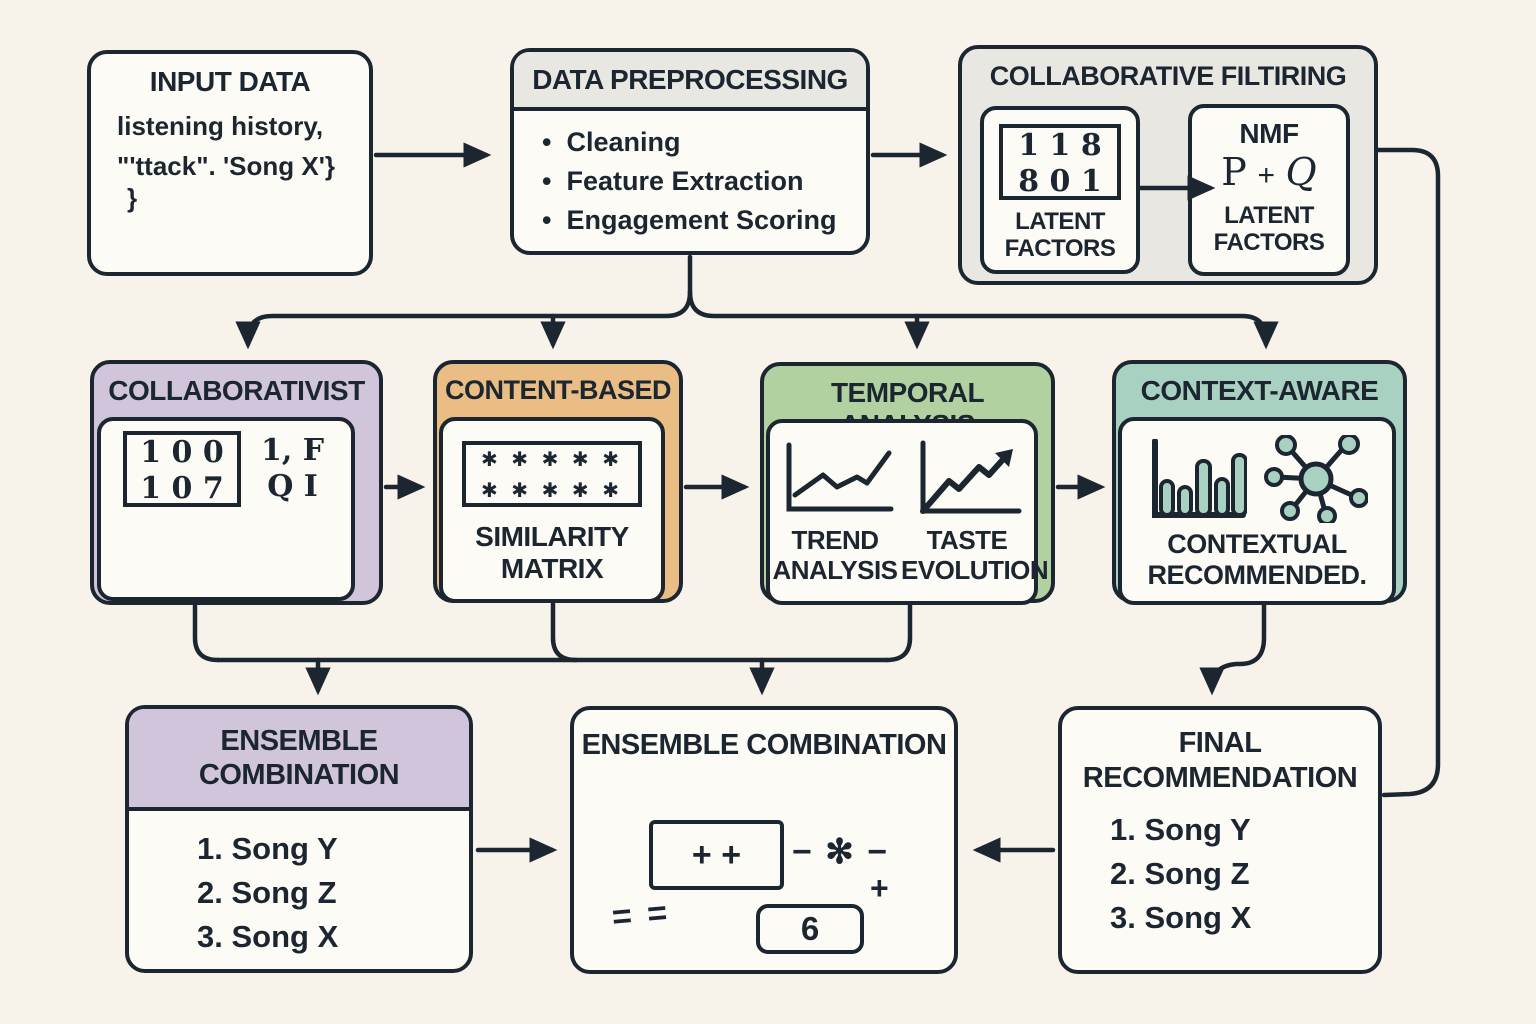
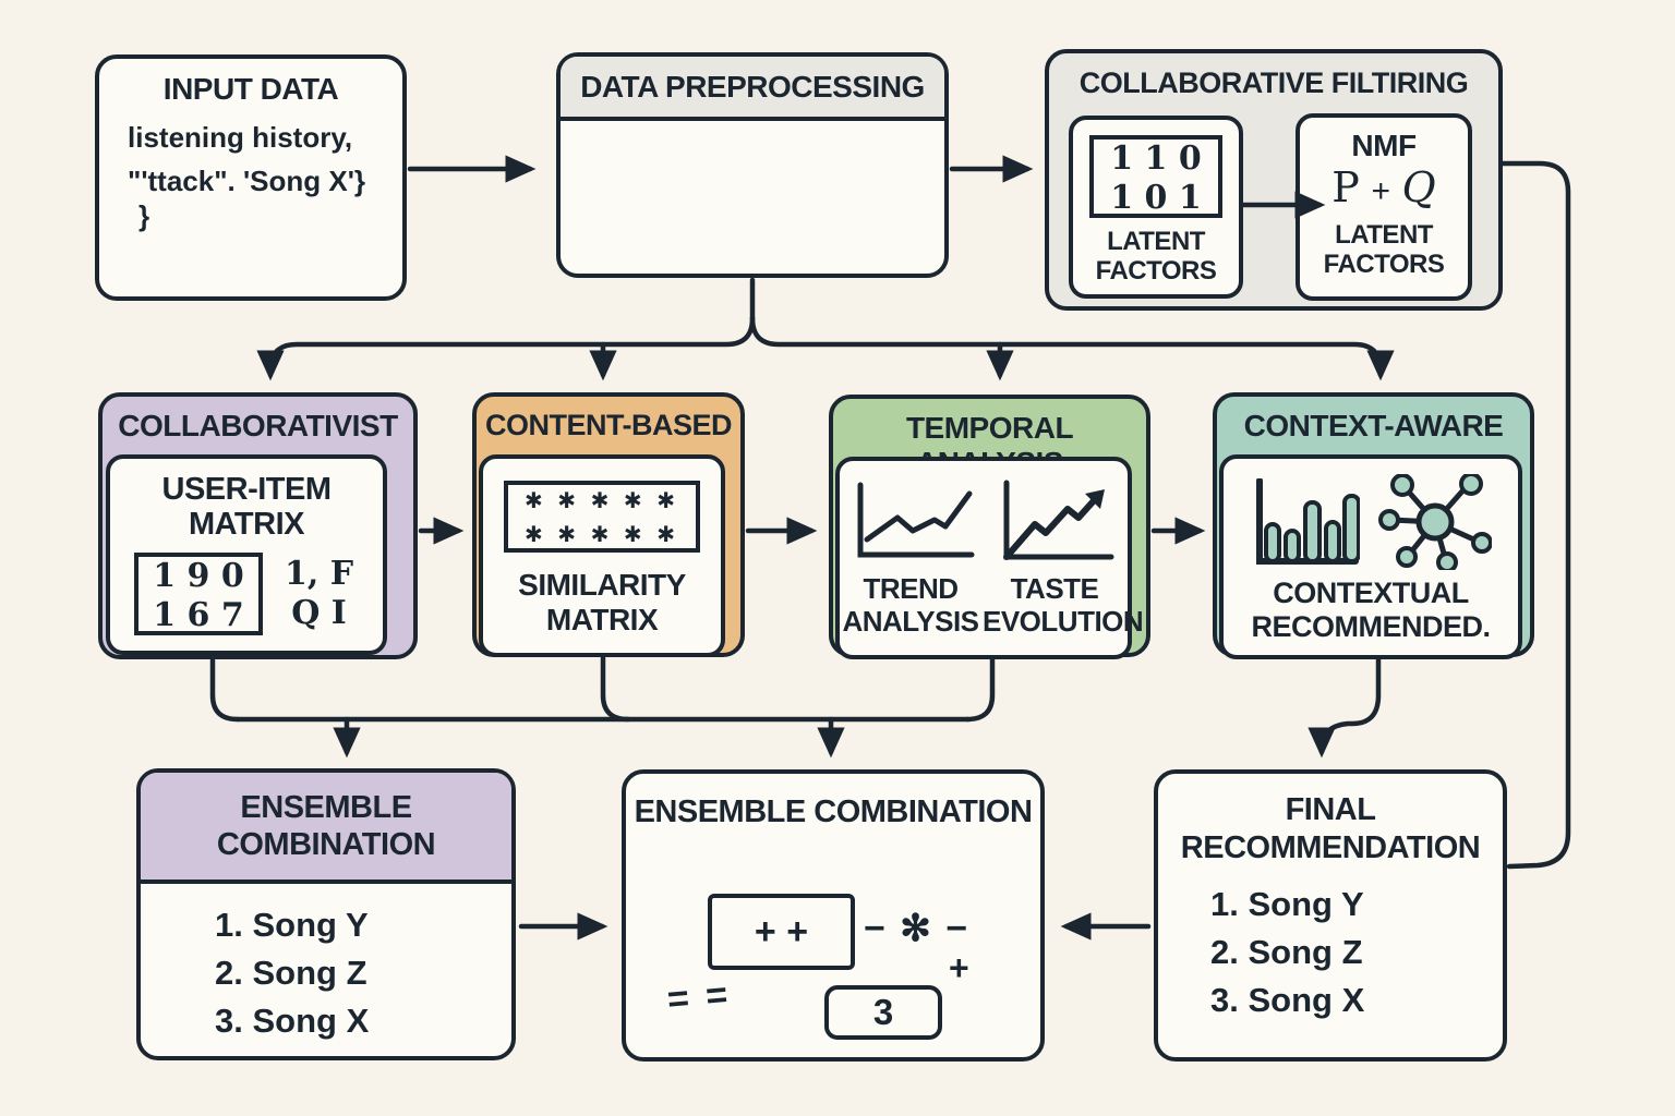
  INPUT DATA
  listening history,
  "'ttack". 'Song X'}
  }
  DATA PREPROCESSING
- • Cleaning
- • Feature Extraction
- • Engagement Scoring
  COLLABORATIVE FILTIRING
- 1 1 8
+ 1 1 0
- 8 0 1
+ 1 0 1
  LATENT FACTORS
  NMF
  P + Q
  LATENT FACTORS
  COLLABORATIVIST
+ USER-ITEM MATRIX
- 1 0 0
+ 1 9 0
- 1 0 7
+ 1 6 7
  1, F
  Q I
  CONTENT-BASED
  ✱ ✱ ✱ ✱ ✱
  ✱ ✱ ✱ ✱ ✱
  SIMILARITY MATRIX
  TREND ANALYSIS
  TASTE EVOLUTIO
  CONTEXT-AWARE
  CONTEXTUAL RECOMMENDED.
  ENSEMBLE COMBINATION
  1. Song Y
  2. Song Z
  3. Song X
  ENSEMBLE COMBINATION
  + +
  − ✻ −
  +
- 6
+ 3
  FINAL RECOMMENDATION
  1. Song Y
  2. Song Z
  3. Song X
